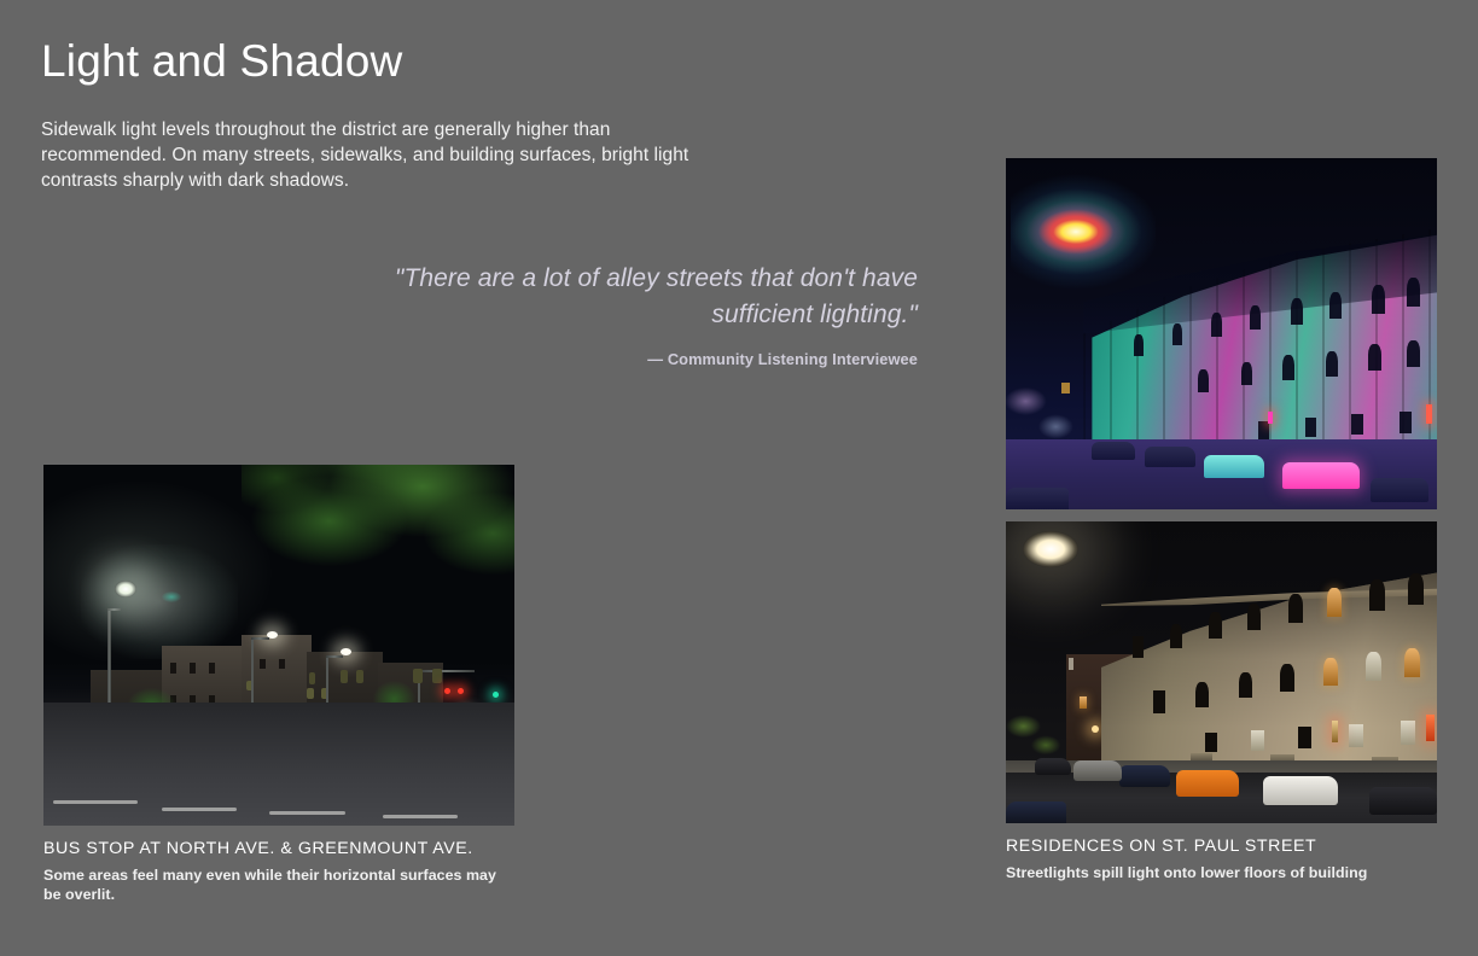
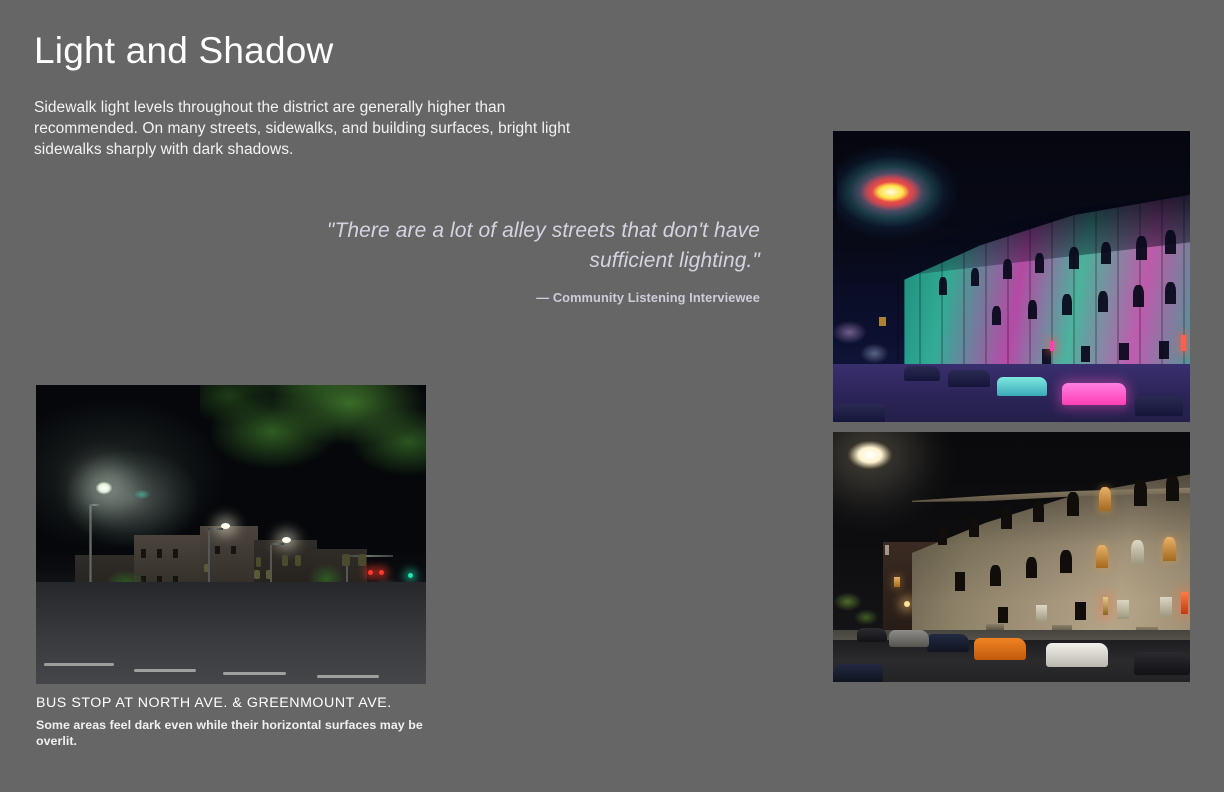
  Light and Shadow
- Sidewalk light levels throughout the district are generally higher than recommended. On many streets, sidewalks, and building surfaces, bright light contrasts sharply with dark shadows.
+ Sidewalk light levels throughout the district are generally higher than recommended. On many streets, sidewalks, and building surfaces, bright light sidewalks sharply with dark shadows.
  "There are a lot of alley streets that don't have sufficient lighting."
  — Community Listening Interviewee
  BUS STOP AT NORTH AVE. & GREENMOUNT AVE.
- Some areas feel many even while their horizontal surfaces may be overlit.
+ Some areas feel dark even while their horizontal surfaces may be overlit.
- RESIDENCES ON ST. PAUL STREET
- Streetlights spill light onto lower floors of building
